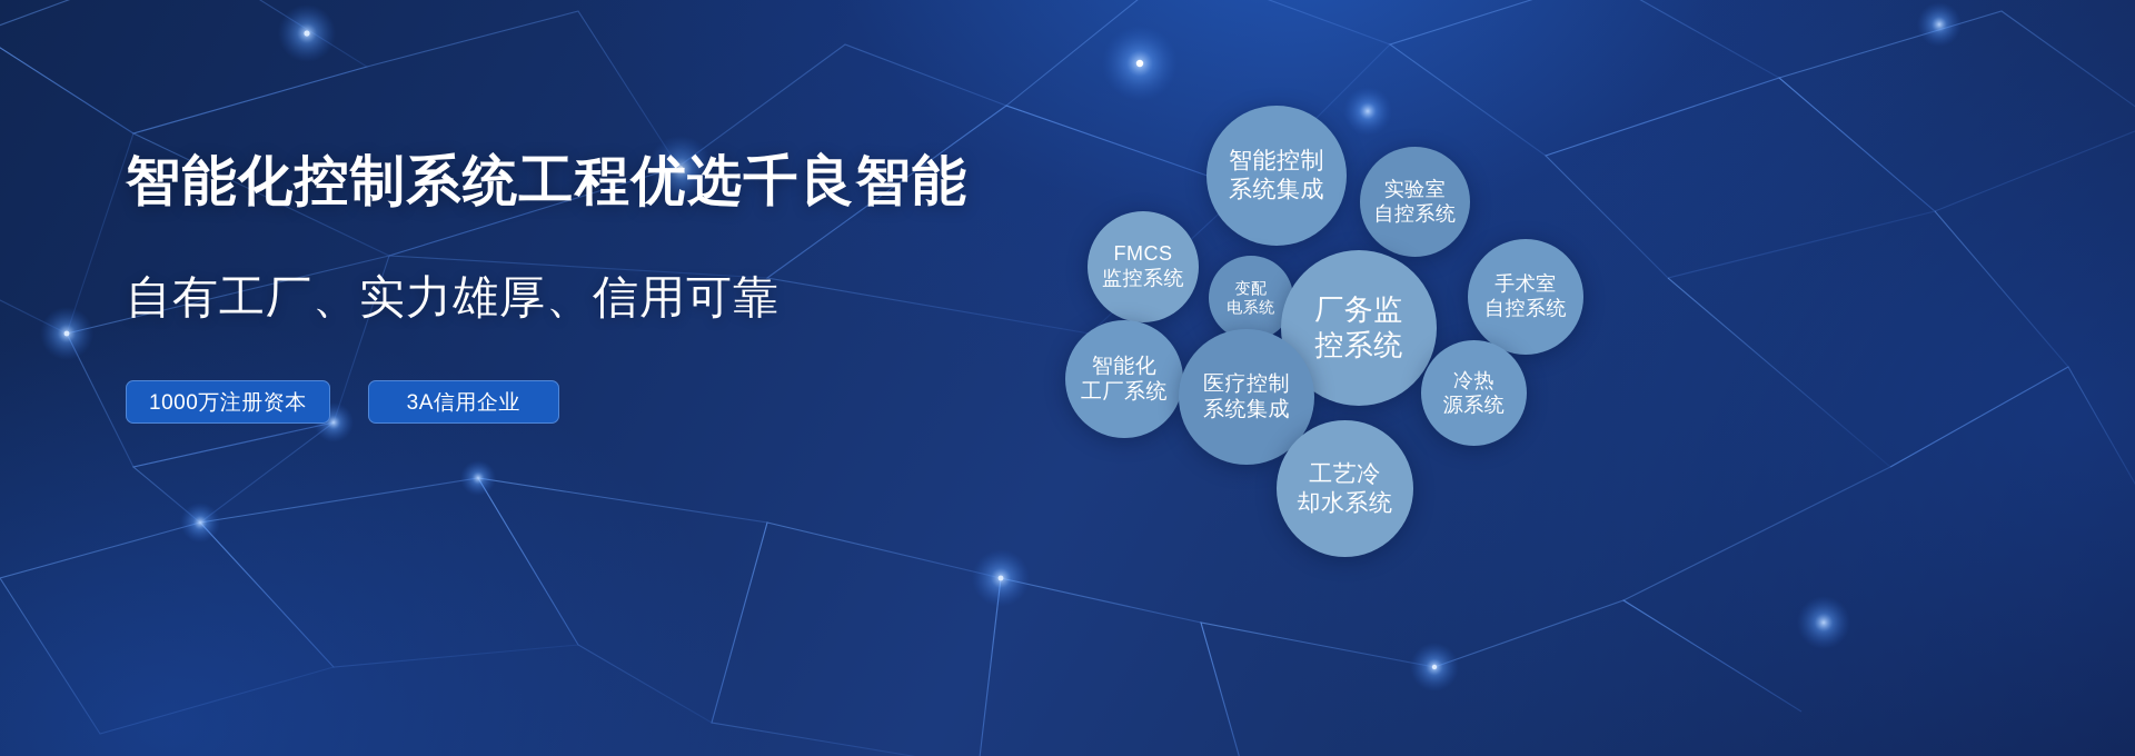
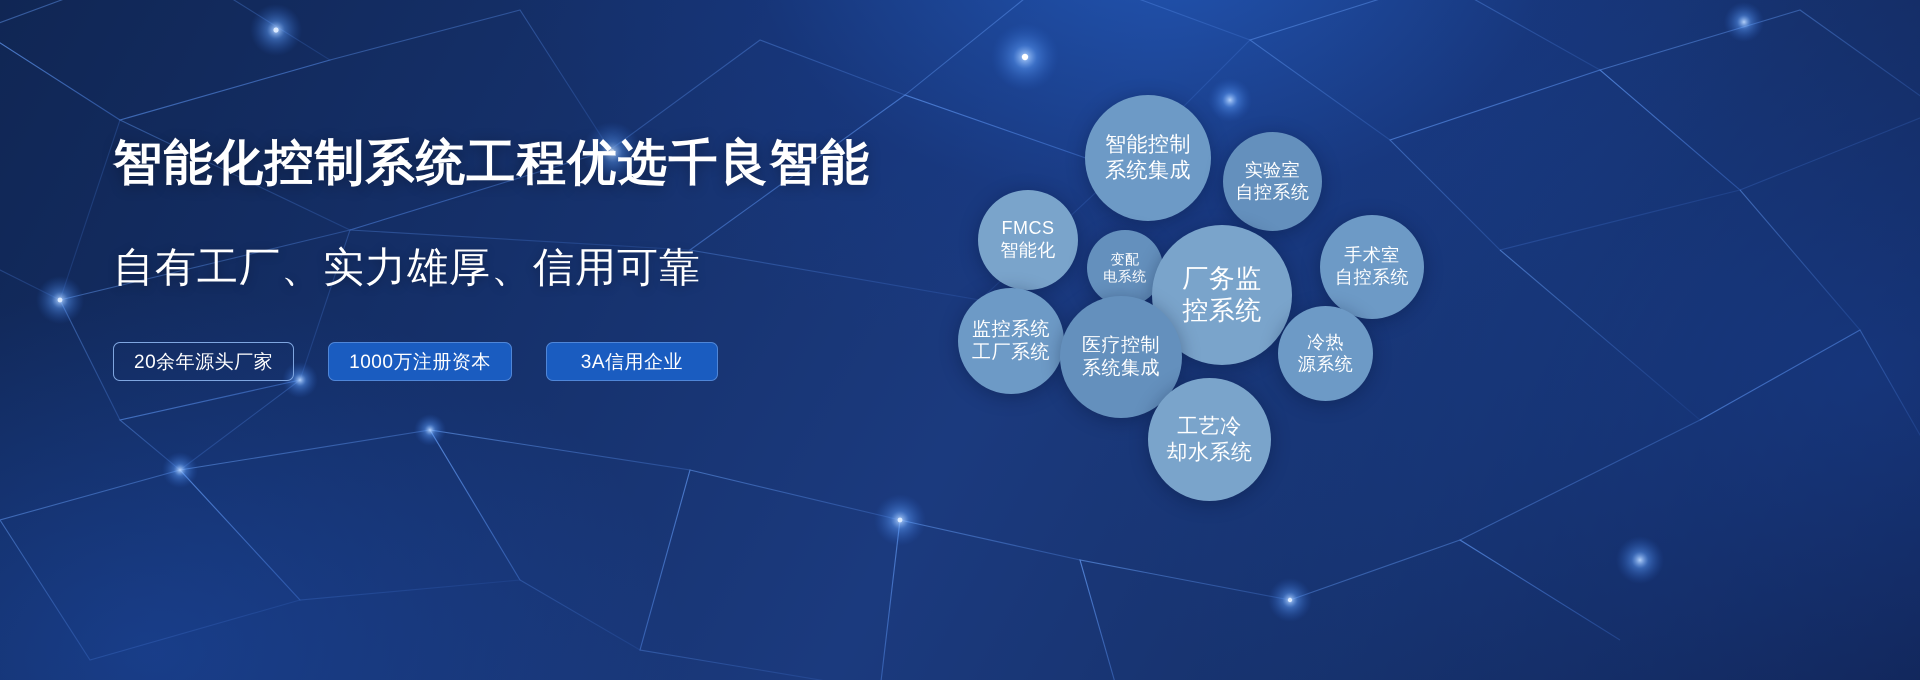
  智能化控制系统工程优选千良智能
  自有工厂、实力雄厚、信用可靠
+ 20余年源头厂家
  1000万注册资本
  3A信用企业
  智能控制
  系统集成
  实验室
  自控系统
  手术室
  自控系统
  FMCS
- 监控系统
+ 智能化
  变配
  电系统
  厂务监
  控系统
- 智能化
+ 监控系统
  工厂系统
  医疗控制
  系统集成
  冷热
  源系统
  工艺冷
  却水系统
